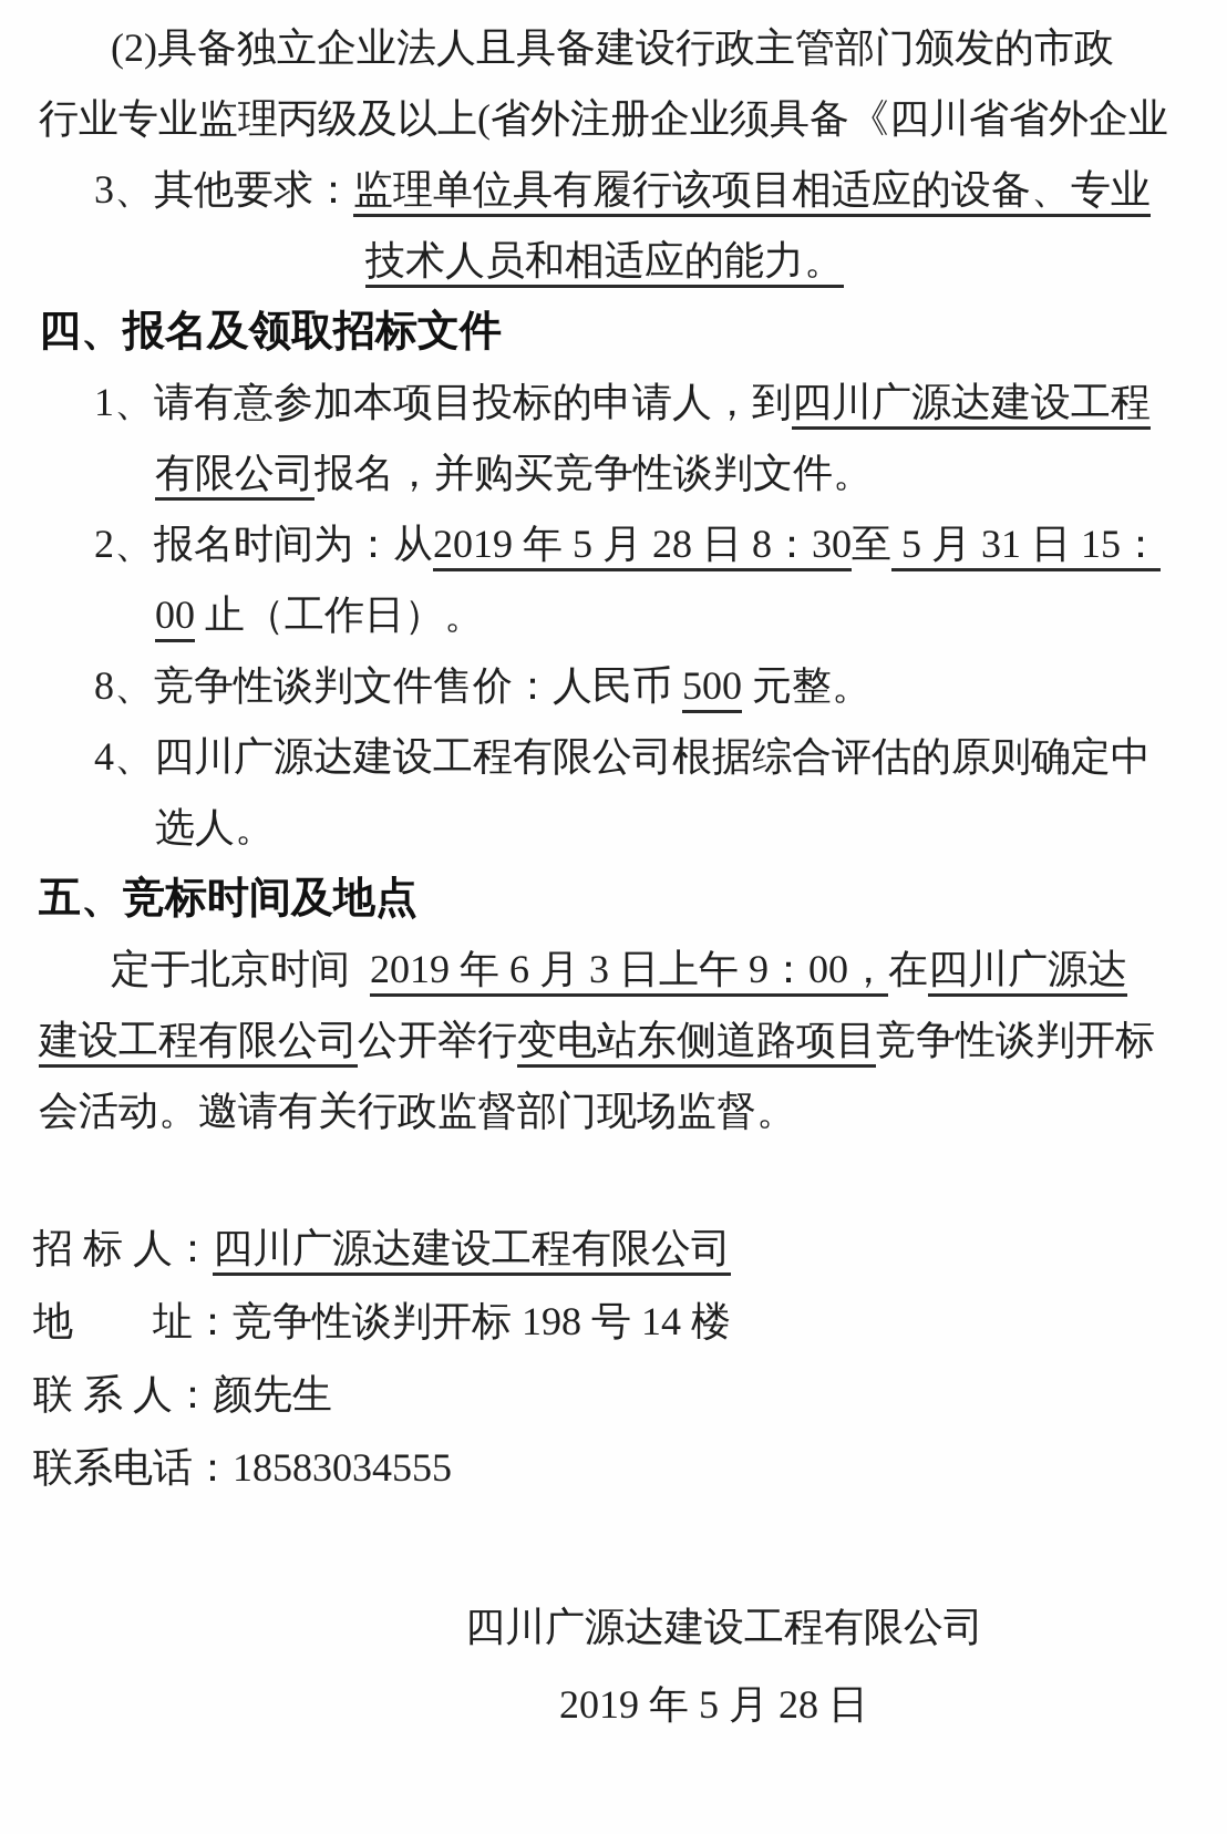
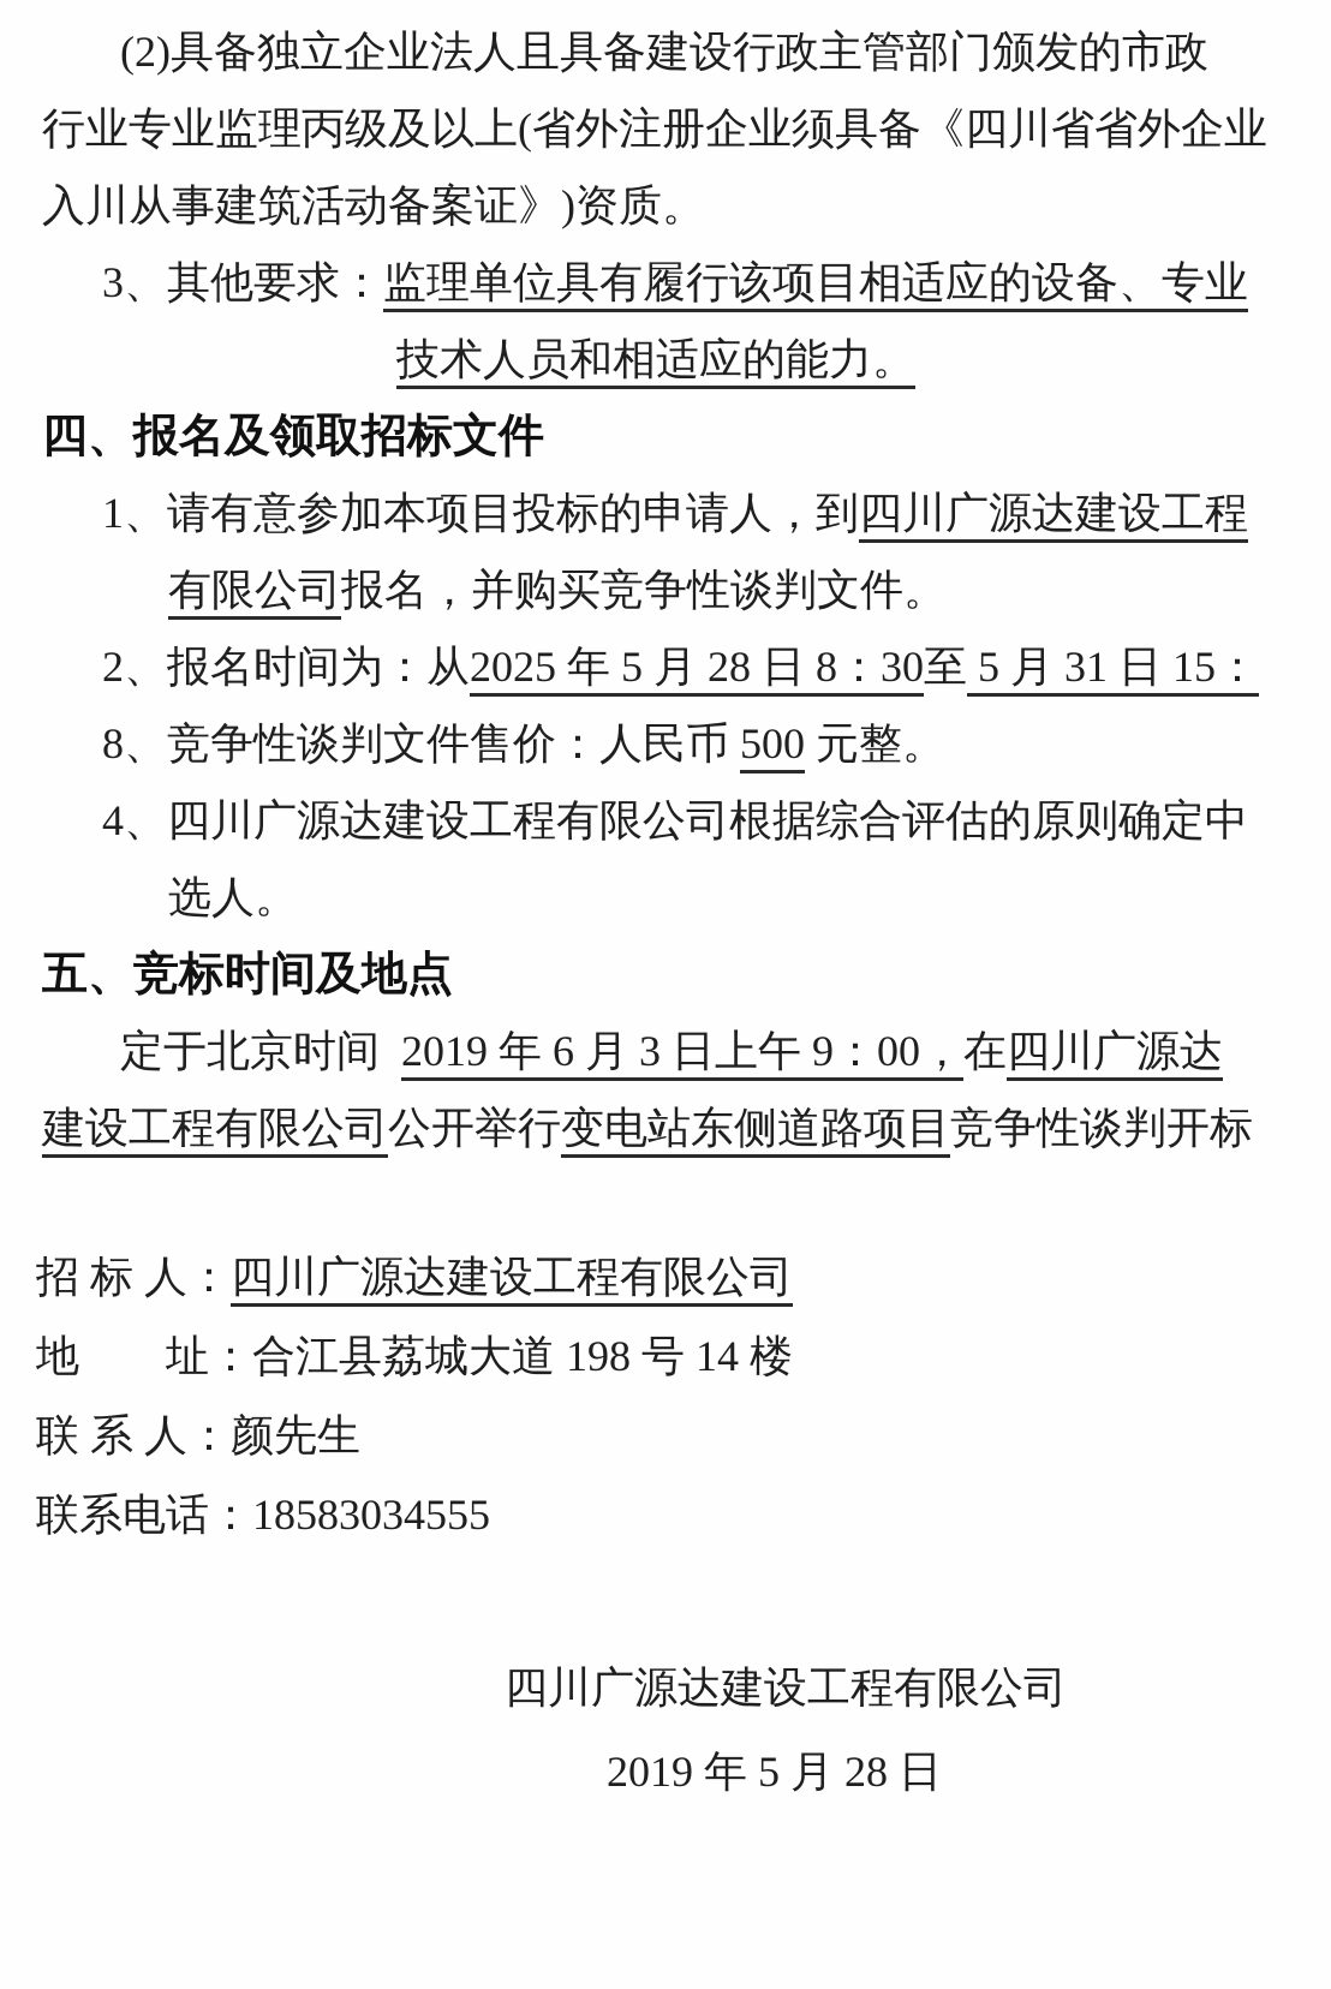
  (2)具备独立企业法人且具备建设行政主管部门颁发的市政
  行业专业监理丙级及以上(省外注册企业须具备《四川省省外企业
+ 入川从事建筑活动备案证》)资质。
  3、其他要求：监理单位具有履行该项目相适应的设备、专业
  技术人员和相适应的能力。
  四、报名及领取招标文件
  1、请有意参加本项目投标的申请人，到四川广源达建设工程
  有限公司报名，并购买竞争性谈判文件。
- 2、报名时间为：从2019 年 5 月 28 日 8：30至 5 月 31 日 15：
+ 2、报名时间为：从2025 年 5 月 28 日 8：30至 5 月 31 日 15：
- 00 止（工作日）。
  8、竞争性谈判文件售价：人民币 500 元整。
  4、四川广源达建设工程有限公司根据综合评估的原则确定中
  选人。
  五、竞标时间及地点
  定于北京时间 2019 年 6 月 3 日上午 9：00，在四川广源达
  建设工程有限公司公开举行变电站东侧道路项目竞争性谈判开标
- 会活动。邀请有关行政监督部门现场监督。
  招 标 人：四川广源达建设工程有限公司
- 地 址：竞争性谈判开标 198 号 14 楼
+ 地 址：合江县荔城大道 198 号 14 楼
  联 系 人：颜先生
  联系电话：18583034555
  四川广源达建设工程有限公司
  2019 年 5 月 28 日
